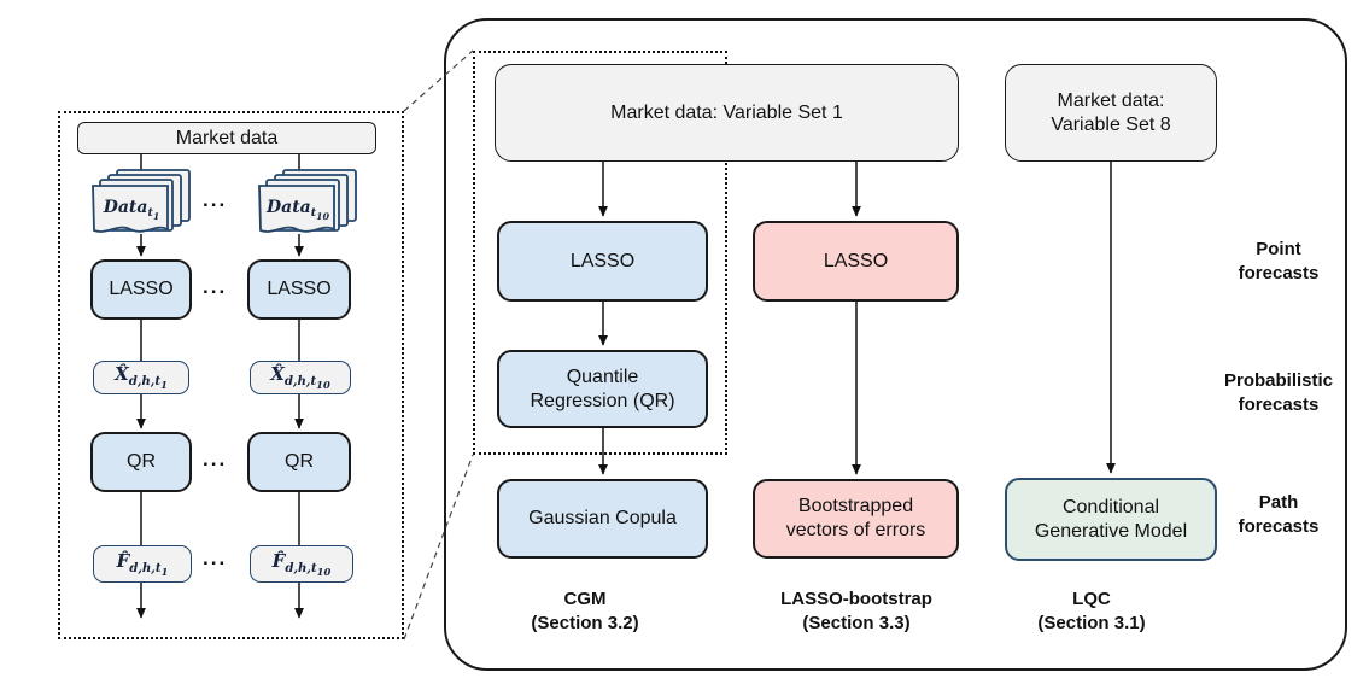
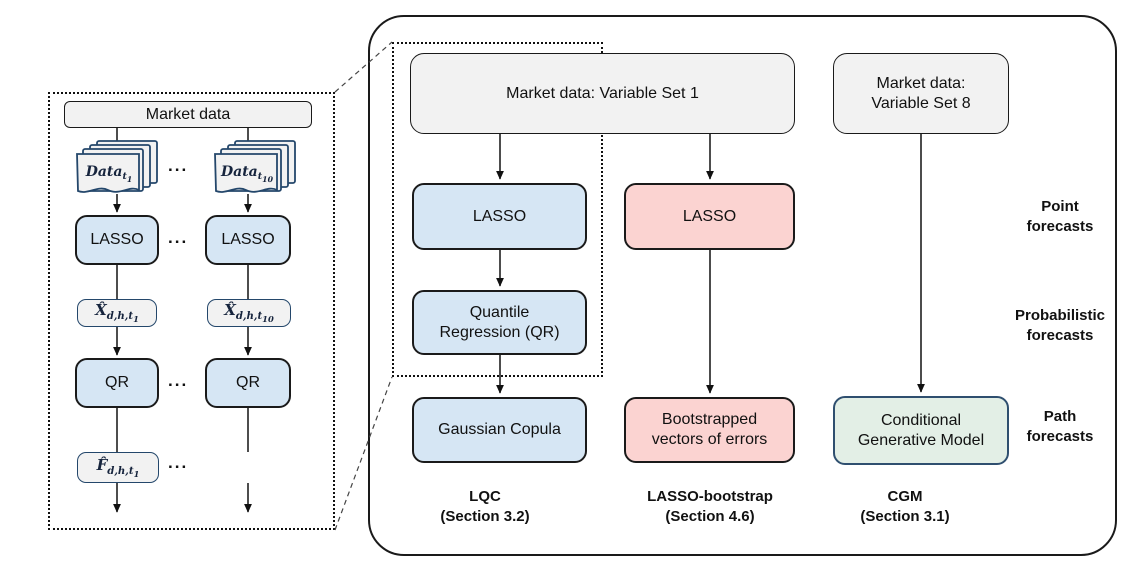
  Market data
  Datat1
  Datat10
  LASSO
  LASSO
  X̂d,h,t1
  X̂d,h,t10
  QR
  QR
  F̂d,h,t1
- F̂d,h,t10
  ...
  ...
  ...
  ...
  Market data: Variable Set 1
  Market data: Variable Set 8
  LASSO
  LASSO
  Quantile Regression (QR)
  Gaussian Copula
  Bootstrapped vectors of errors
  Conditional Generative Model
  Point
  forecasts
  Probabilistic
  forecasts
  Path
  forecasts
- CGM
+ LQC
  (Section 3.2)
  LASSO-bootstrap
- (Section 3.3)
+ (Section 4.6)
- LQC
+ CGM
  (Section 3.1)
